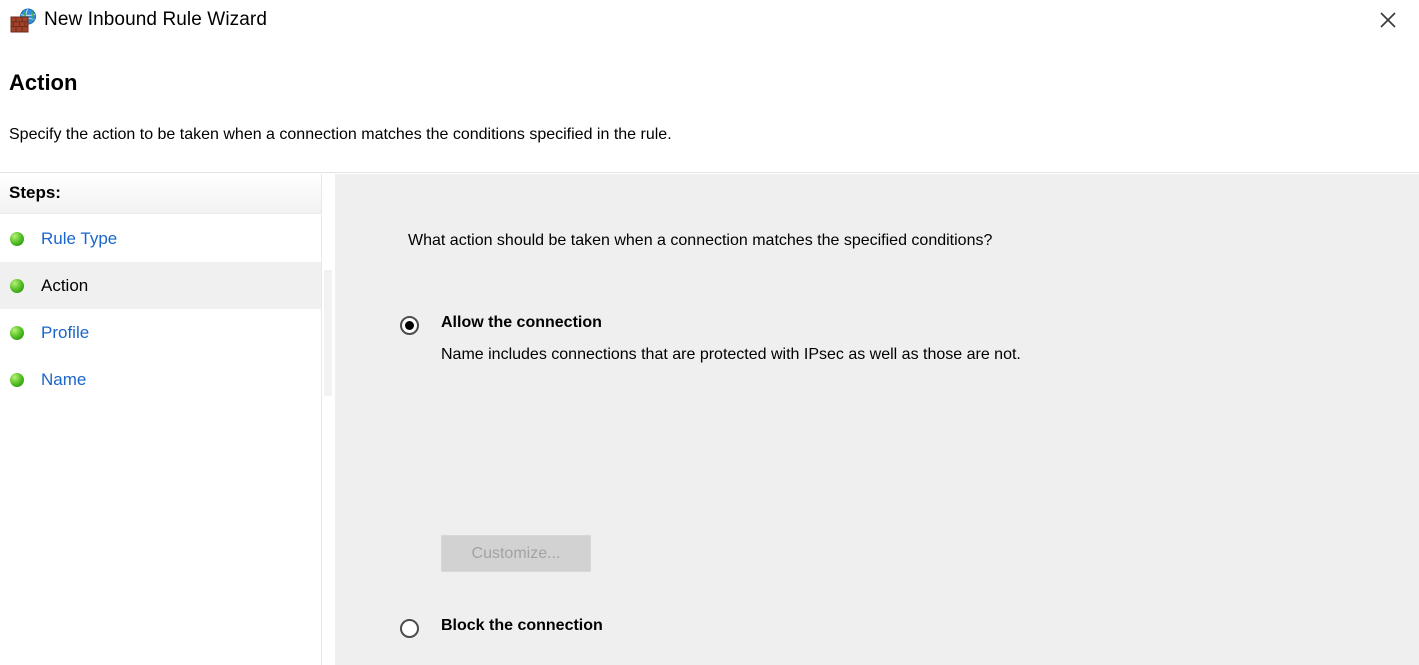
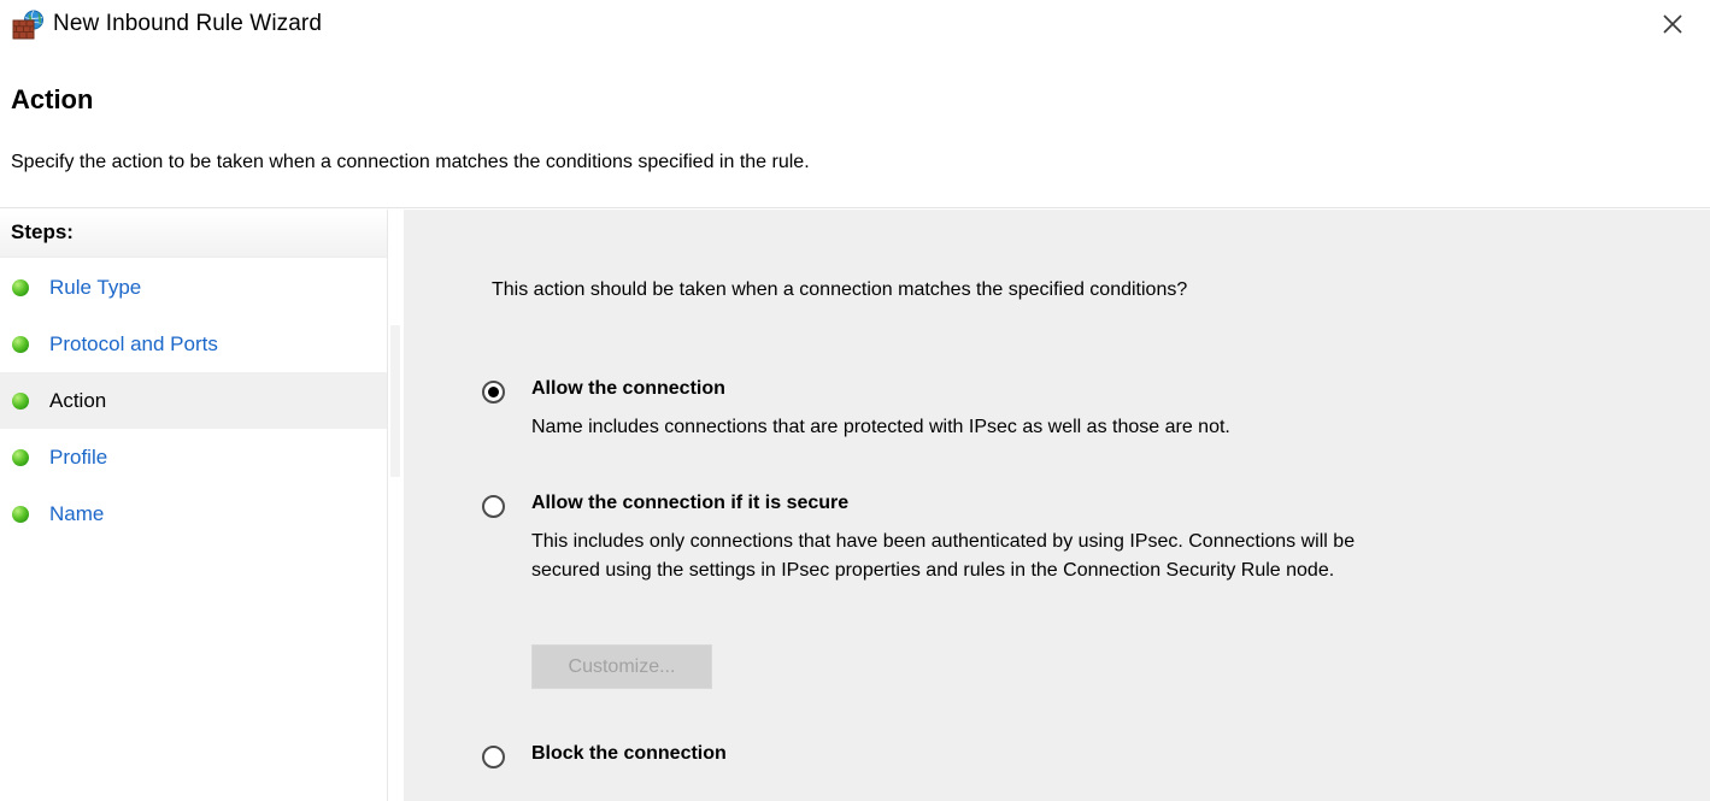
  New Inbound Rule Wizard
  Action
  Specify the action to be taken when a connection matches the conditions specified in the rule.
  Steps:
  Rule Type
+ Protocol and Ports
  Action
  Profile
  Name
- What action should be taken when a connection matches the specified conditions?
+ This action should be taken when a connection matches the specified conditions?
  Allow the connection
  Name includes connections that are protected with IPsec as well as those are not.
+ Allow the connection if it is secure
+ This includes only connections that have been authenticated by using IPsec. Connections will be secured using the settings in IPsec properties and rules in the Connection Security Rule node.
  Customize...
  Block the connection
